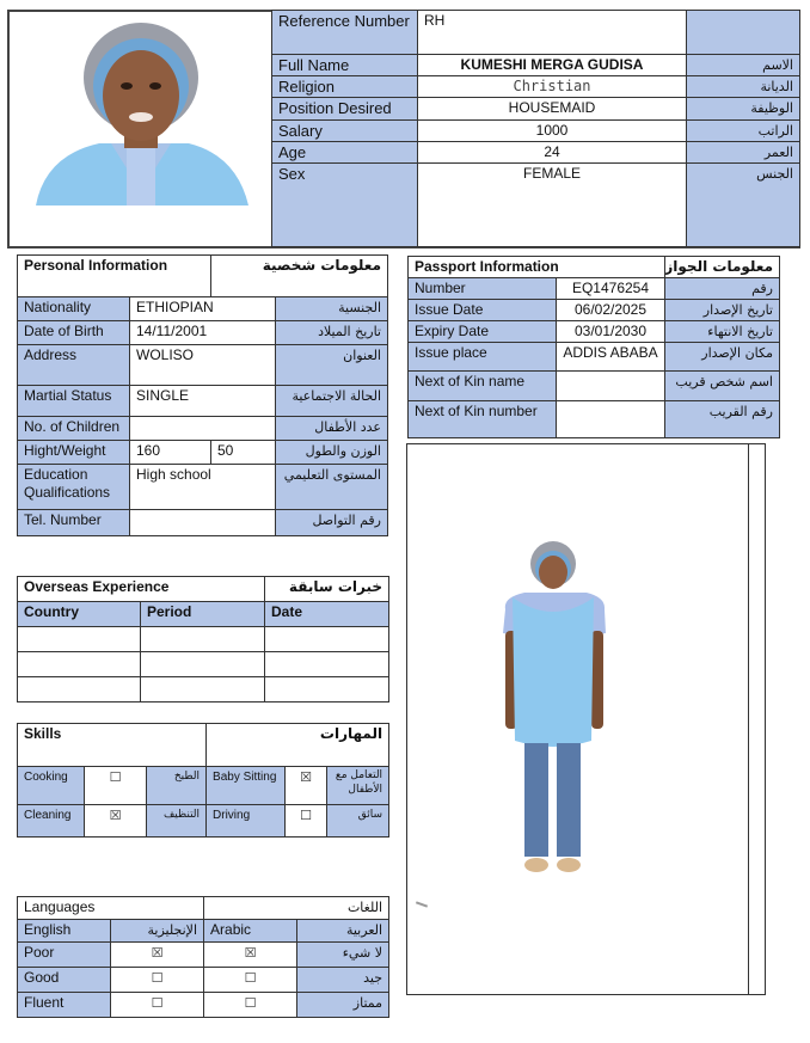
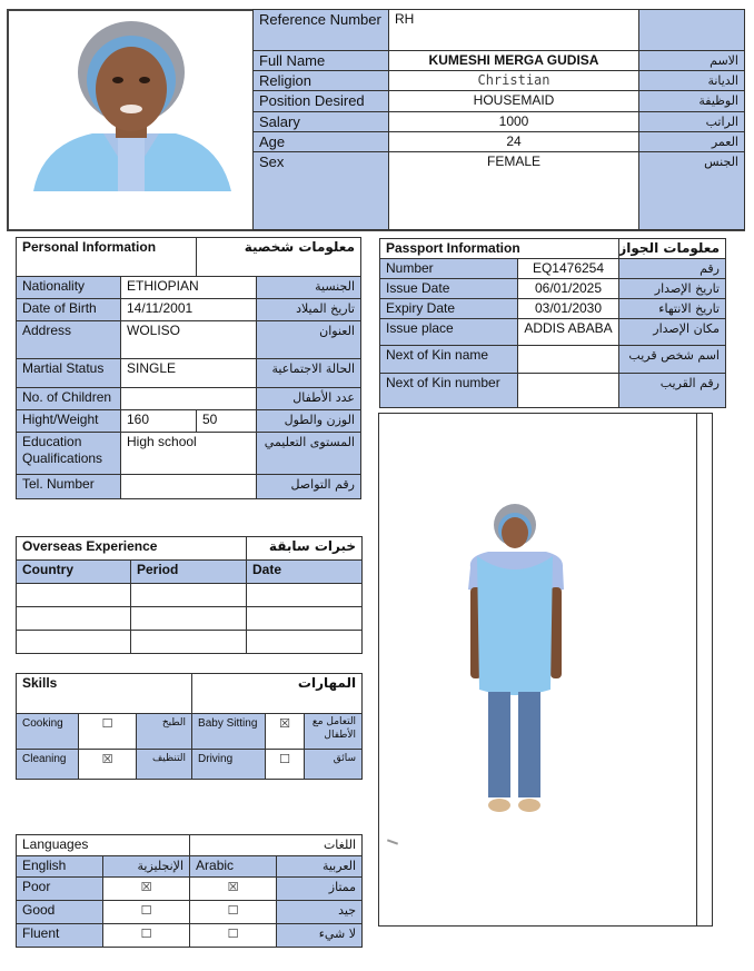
  Reference Number	RH
  Full Name	KUMESHI MERGA GUDISA	الاسم
  Religion	Christian	الديانة
  Position Desired	HOUSEMAID	الوظيفة
  Salary	1000	الراتب
  Age	24	العمر
  Sex	FEMALE	الجنس
  Personal Information	معلومات شخصية
  Nationality	ETHIOPIAN	الجنسية
  Date of Birth	14/11/2001	تاريخ الميلاد
  Address	WOLISO	العنوان
  Martial Status	SINGLE	الحالة الاجتماعية
  No. of Children		عدد الأطفال
  Hight/Weight	160	50	الوزن والطول
  Education Qualifications	High school	المستوى التعليمي
  Tel. Number		رقم التواصل
  Passport Information	معلومات الجواز
  Number	EQ1476254	رقم
- Issue Date	06/02/2025	تاريخ الإصدار
+ Issue Date	06/01/2025	تاريخ الإصدار
  Expiry Date	03/01/2030	تاريخ الانتهاء
  Issue place	ADDIS ABABA	مكان الإصدار
  Next of Kin name		اسم شخص قريب
  Next of Kin number		رقم القريب
  Overseas Experience	خبرات سابقة
  Country	Period	Date
  Skills	المهارات
  Cooking	☐	الطبخ	Baby Sitting	☒	التعامل مع الأطفال
  Cleaning	☒	التنظيف	Driving	☐	سائق
  Languages	اللغات
  English	الإنجليزية	Arabic	العربية
- Poor	☒	☒	لا شيء
+ Poor	☒	☒	ممتاز
  Good	☐	☐	جيد
- Fluent	☐	☐	ممتاز
+ Fluent	☐	☐	لا شيء
